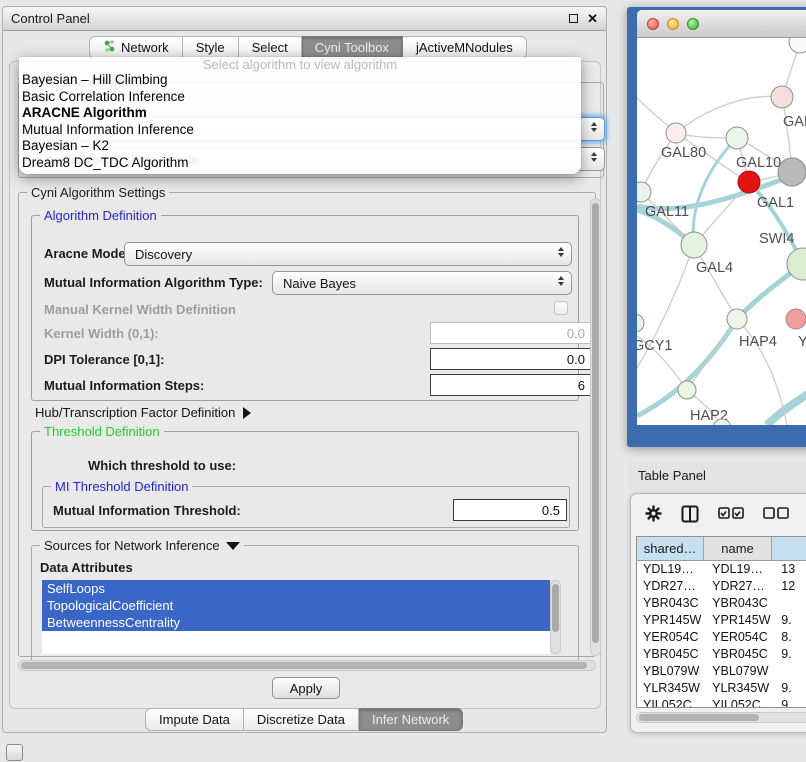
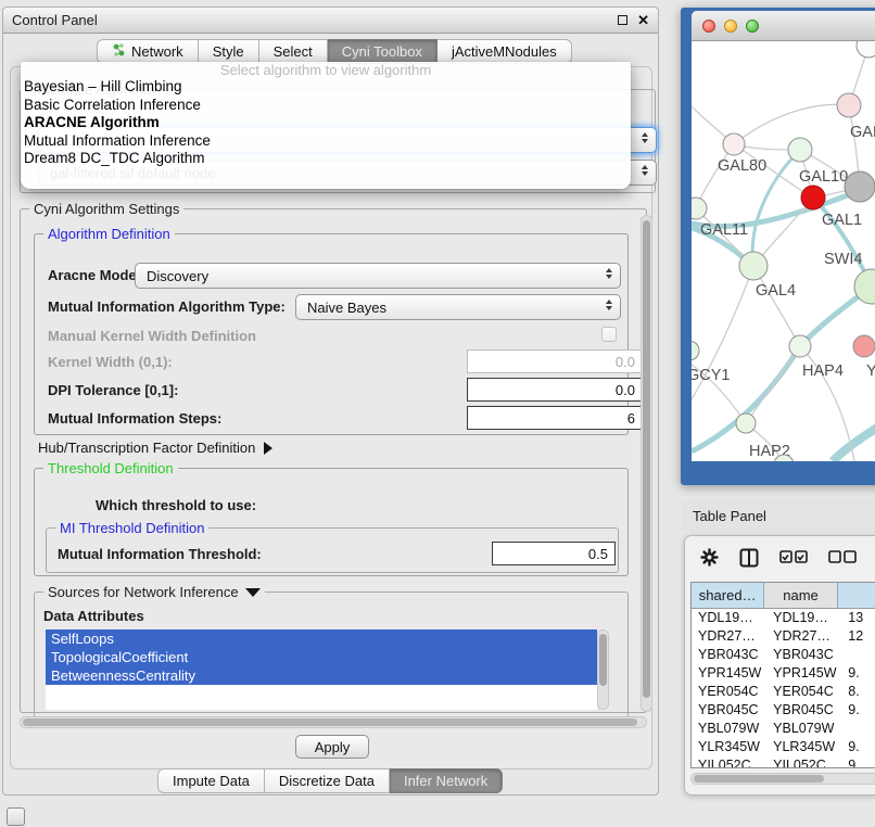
  Control Panel
  ✕
  Network
  Style
  Select
  Cyni Toolbox
  jActiveMNodules
  Cyni Algorithm Settings
  Algorithm Definition
  Aracne Mode
  Discovery
  Mutual Information Algorithm Type:
  Naive Bayes
  Manual Kernel Width Definition
  Kernel Width (0,1):
  0.0
  DPI Tolerance [0,1]:
  0.0
  Mutual Information Steps:
  6
  Hub/Transcription Factor Definition
  Threshold Definition
  Which threshold to use:
  MI Threshold Definition
  Mutual Information Threshold:
  0.5
  Sources for Network Inference
  Data Attributes
  SelfLoops
  TopologicalCoefficient
  BetweennessCentrality
  Apply
  Impute Data
  Discretize Data
  Infer Network
  Select algorithm to view algorithm
  Bayesian – Hill Climbing
  Basic Correlation Inference
  ARACNE Algorithm
  Mutual Information Inference
- Bayesian – K2
  Dream8 DC_TDC Algorithm
  GAL80
  GAL10
  GAL1
  GAL11
  SWI4
  GAL4
  GCY1
  HAP4
  Y
  HAP2
  Table Panel
  shared…
  name
  YDL19…
  YDL19…
  13
  YDR27…
  YDR27…
  12
  YBR043C
  YBR043C
  YPR145W
  YPR145W
  9.
  YER054C
  YER054C
  8.
  YBR045C
  YBR045C
  9.
  YBL079W
  YBL079W
  YLR345W
  YLR345W
  9.
  YIL052C
  YIL052C
  9
